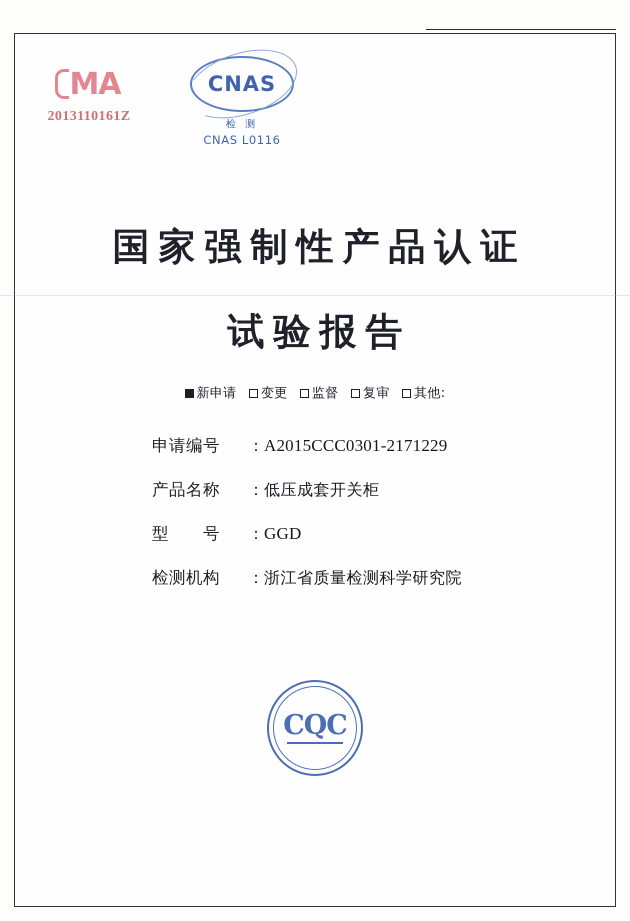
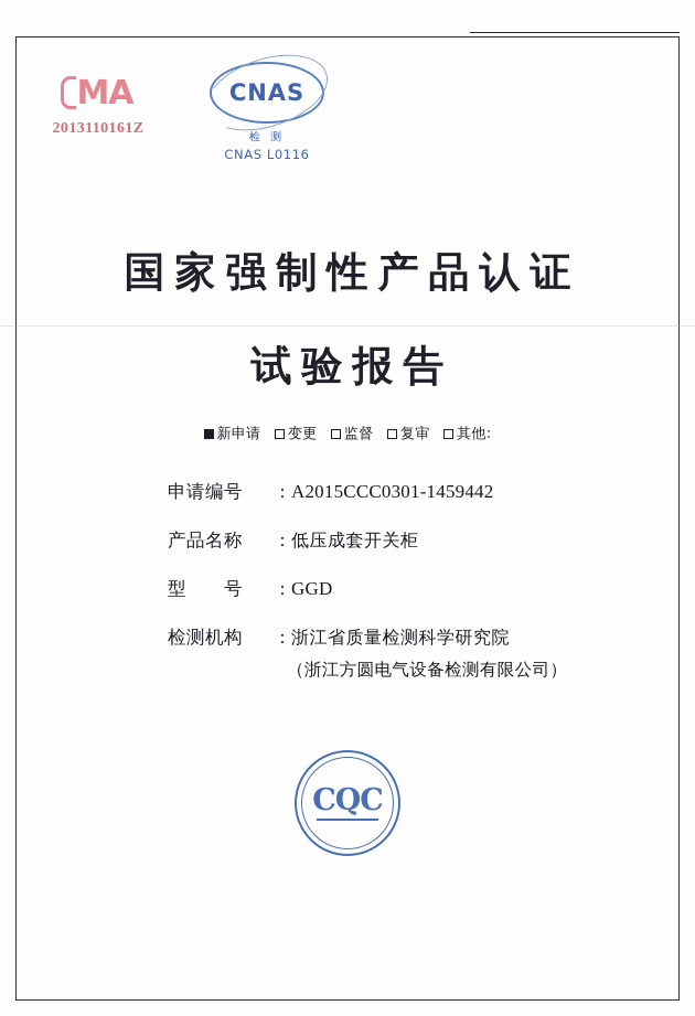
  MA
  2013110161Z
  CNAS
  检 测
  CNAS L0116
  国家强制性产品认证
  试验报告
  新申请 变更 监督 复审 其他:
  申请编号
  ：
- A2015CCC0301-2171229
+ A2015CCC0301-1459442
  产品名称
  ：
  低压成套开关柜
  型 号
  ：
  GGD
  检测机构
  ：
  浙江省质量检测科学研究院
+ （浙江方圆电气设备检测有限公司）
  CQC
